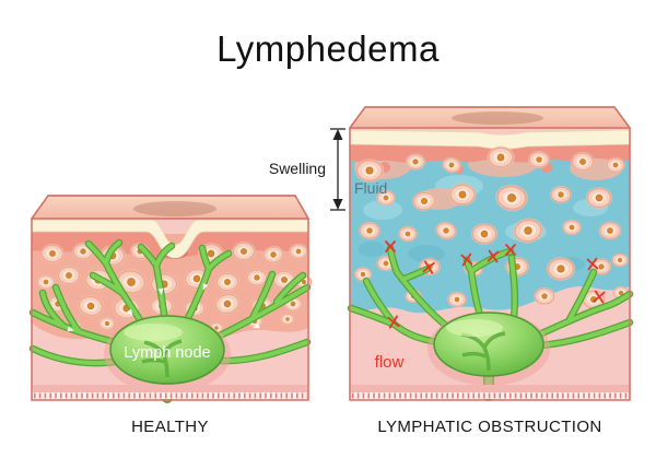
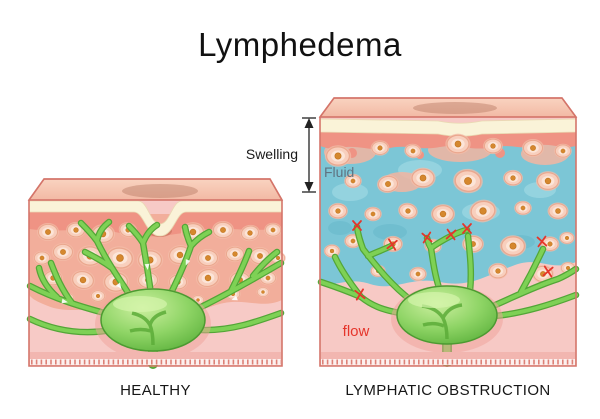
  Lymphedema
- Lymph node
  Fluid
  flow
  Swelling
  HEALTHY
  LYMPHATIC OBSTRUCTION
